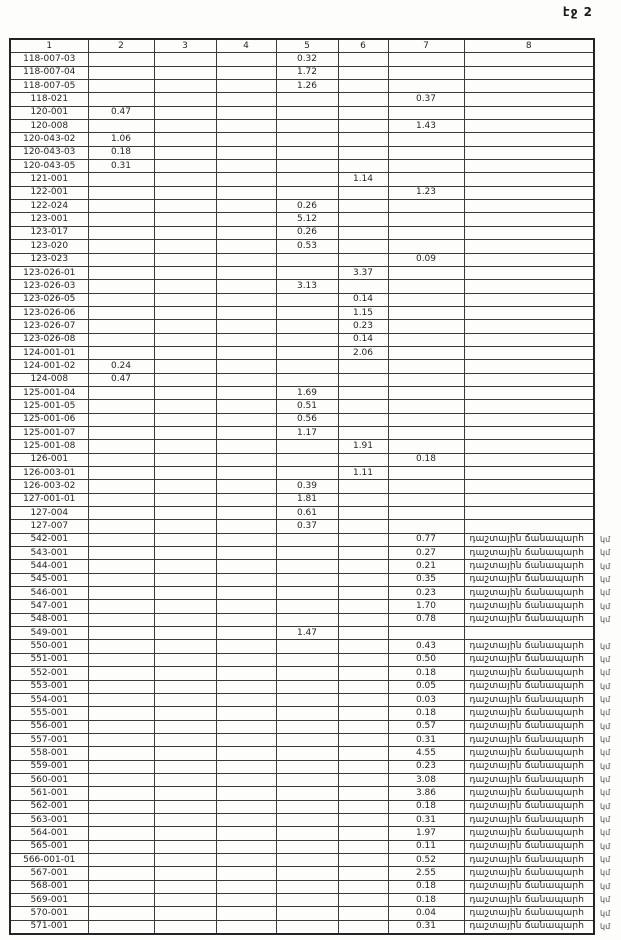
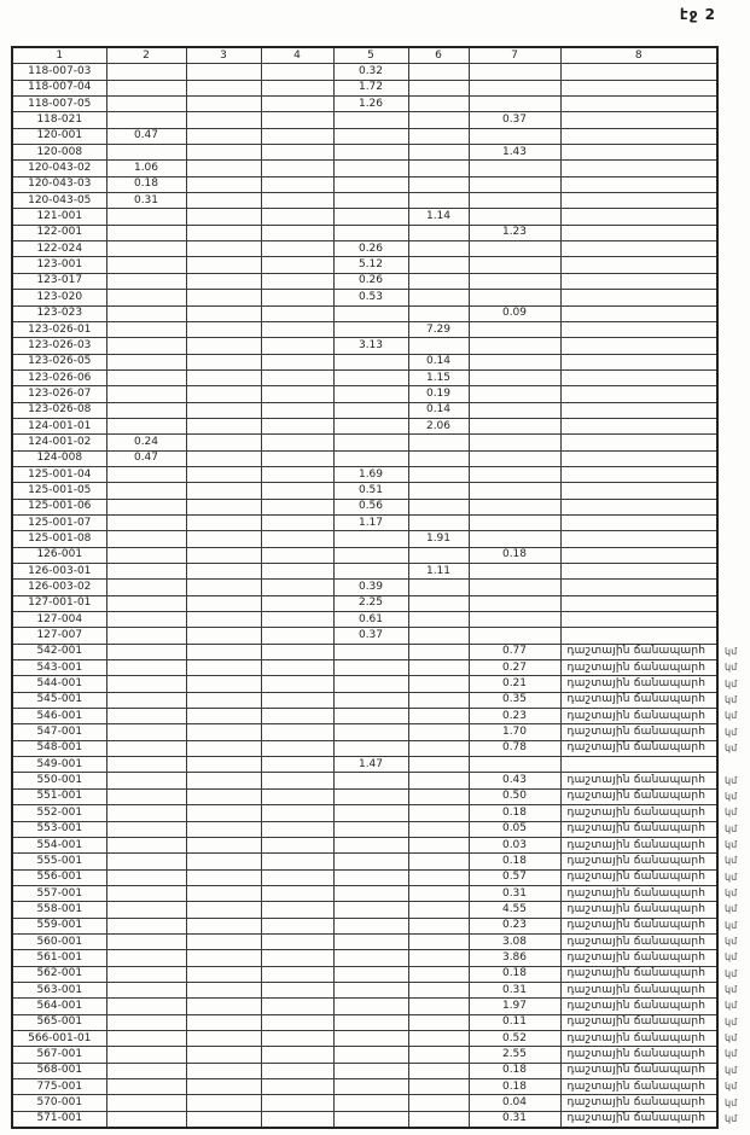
  էջ 2
  1	2	3	4	5	6	7	8
  118-007-03				0.32
  118-007-04				1.72
  118-007-05				1.26
  118-021						0.37
  120-001	0.47
  120-008						1.43
  120-043-02	1.06
  120-043-03	0.18
  120-043-05	0.31
  121-001					1.14
  122-001						1.23
  122-024				0.26
  123-001				5.12
  123-017				0.26
  123-020				0.53
  123-023						0.09
- 123-026-01					3.37
+ 123-026-01					7.29
  123-026-03				3.13
  123-026-05					0.14
  123-026-06					1.15
- 123-026-07					0.23
+ 123-026-07					0.19
  123-026-08					0.14
  124-001-01					2.06
  124-001-02	0.24
  124-008	0.47
  125-001-04				1.69
  125-001-05				0.51
  125-001-06				0.56
  125-001-07				1.17
  125-001-08					1.91
  126-001						0.18
  126-003-01					1.11
  126-003-02				0.39
- 127-001-01				1.81
+ 127-001-01				2.25
  127-004				0.61
  127-007				0.37
  542-001						0.77	դաշտային ճանապարհ	կմ
  543-001						0.27	դաշտային ճանապարհ	կմ
  544-001						0.21	դաշտային ճանապարհ	կմ
  545-001						0.35	դաշտային ճանապարհ	կմ
  546-001						0.23	դաշտային ճանապարհ	կմ
  547-001						1.70	դաշտային ճանապարհ	կմ
  548-001						0.78	դաշտային ճանապարհ	կմ
  549-001				1.47
  550-001						0.43	դաշտային ճանապարհ	կմ
  551-001						0.50	դաշտային ճանապարհ	կմ
  552-001						0.18	դաշտային ճանապարհ	կմ
  553-001						0.05	դաշտային ճանապարհ	կմ
  554-001						0.03	դաշտային ճանապարհ	կմ
  555-001						0.18	դաշտային ճանապարհ	կմ
  556-001						0.57	դաշտային ճանապարհ	կմ
  557-001						0.31	դաշտային ճանապարհ	կմ
  558-001						4.55	դաշտային ճանապարհ	կմ
  559-001						0.23	դաշտային ճանապարհ	կմ
  560-001						3.08	դաշտային ճանապարհ	կմ
  561-001						3.86	դաշտային ճանապարհ	կմ
  562-001						0.18	դաշտային ճանապարհ	կմ
  563-001						0.31	դաշտային ճանապարհ	կմ
  564-001						1.97	դաշտային ճանապարհ	կմ
  565-001						0.11	դաշտային ճանապարհ	կմ
  566-001-01						0.52	դաշտային ճանապարհ	կմ
  567-001						2.55	դաշտային ճանապարհ	կմ
  568-001						0.18	դաշտային ճանապարհ	կմ
- 569-001						0.18	դաշտային ճանապարհ	կմ
+ 775-001						0.18	դաշտային ճանապարհ	կմ
  570-001						0.04	դաշտային ճանապարհ	կմ
  571-001						0.31	դաշտային ճանապարհ	կմ
